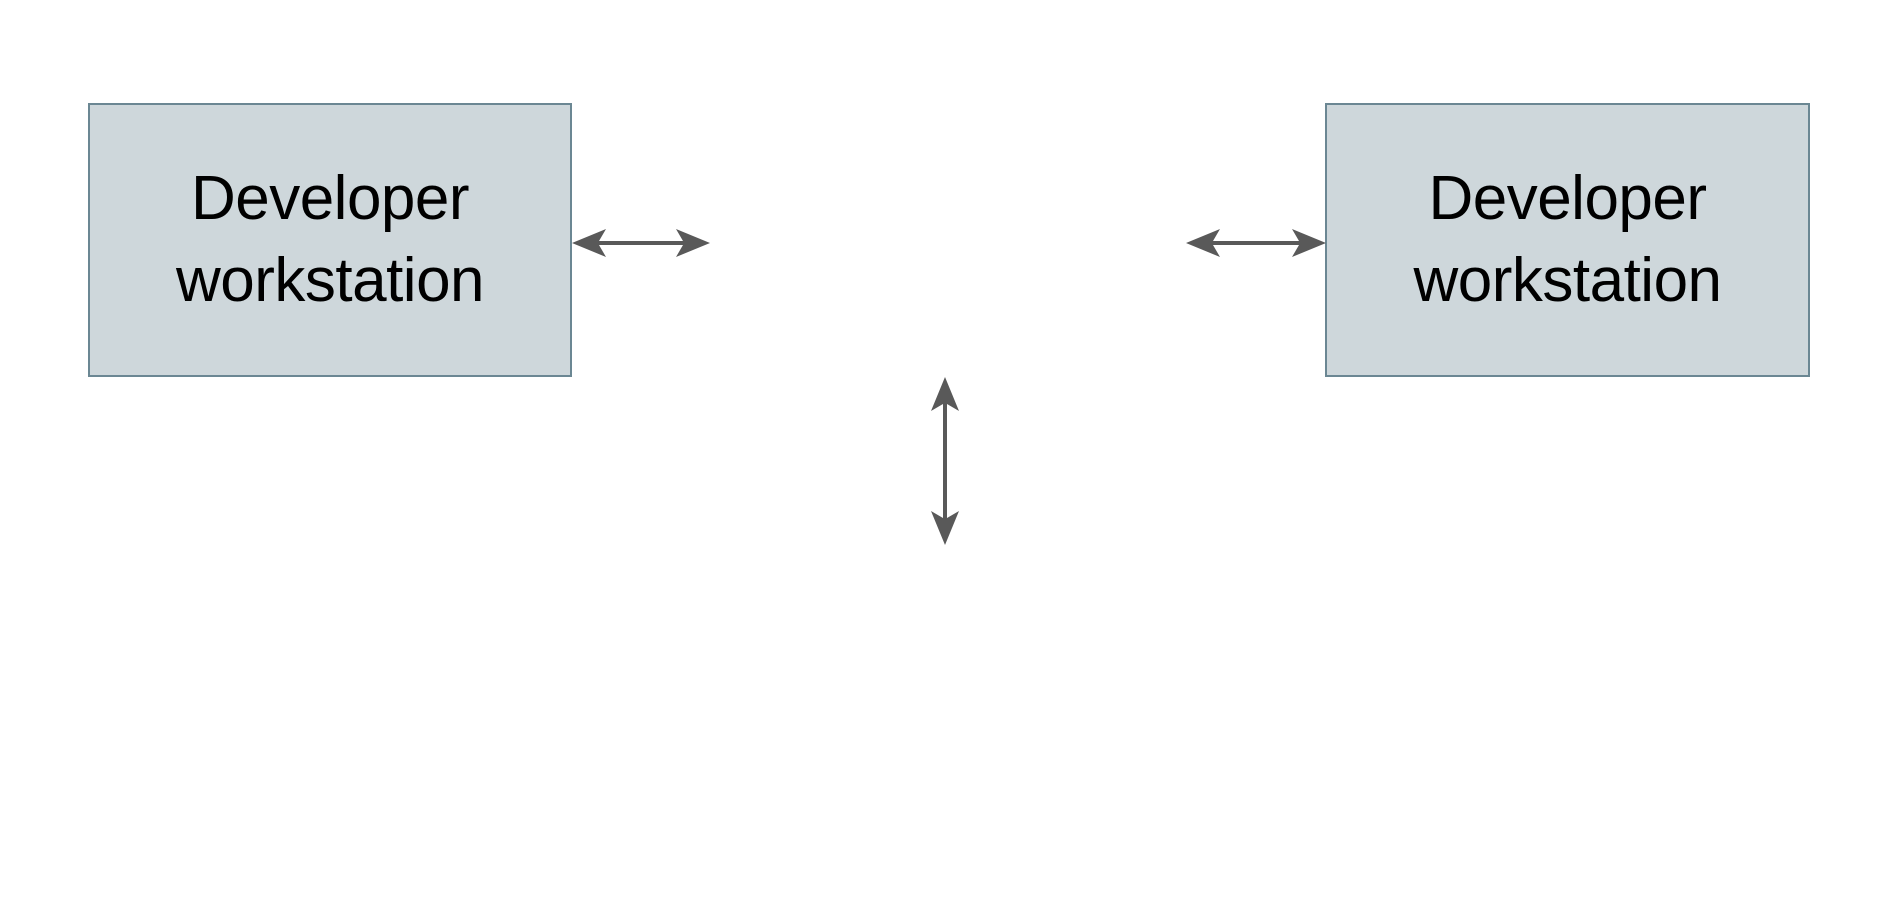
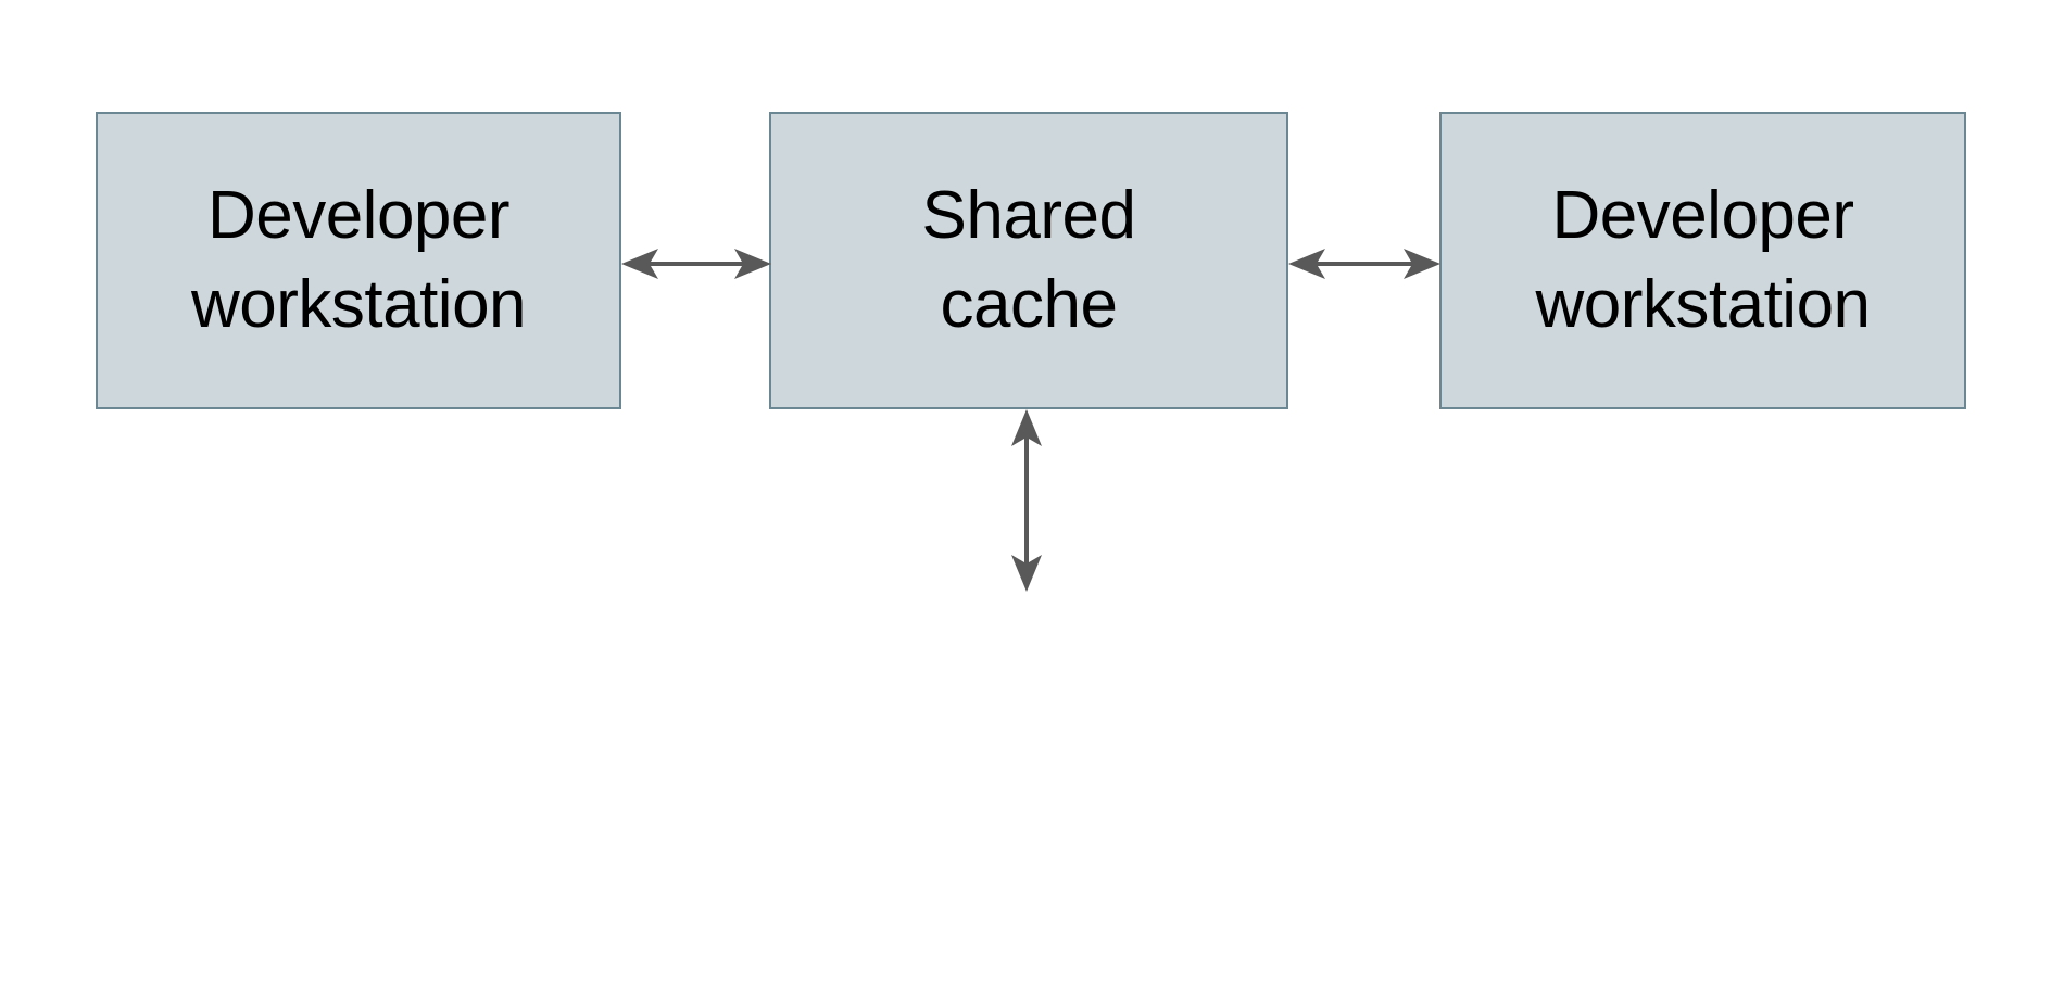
  Developer
  workstation
+ Shared
+ cache
  Developer
  workstation
